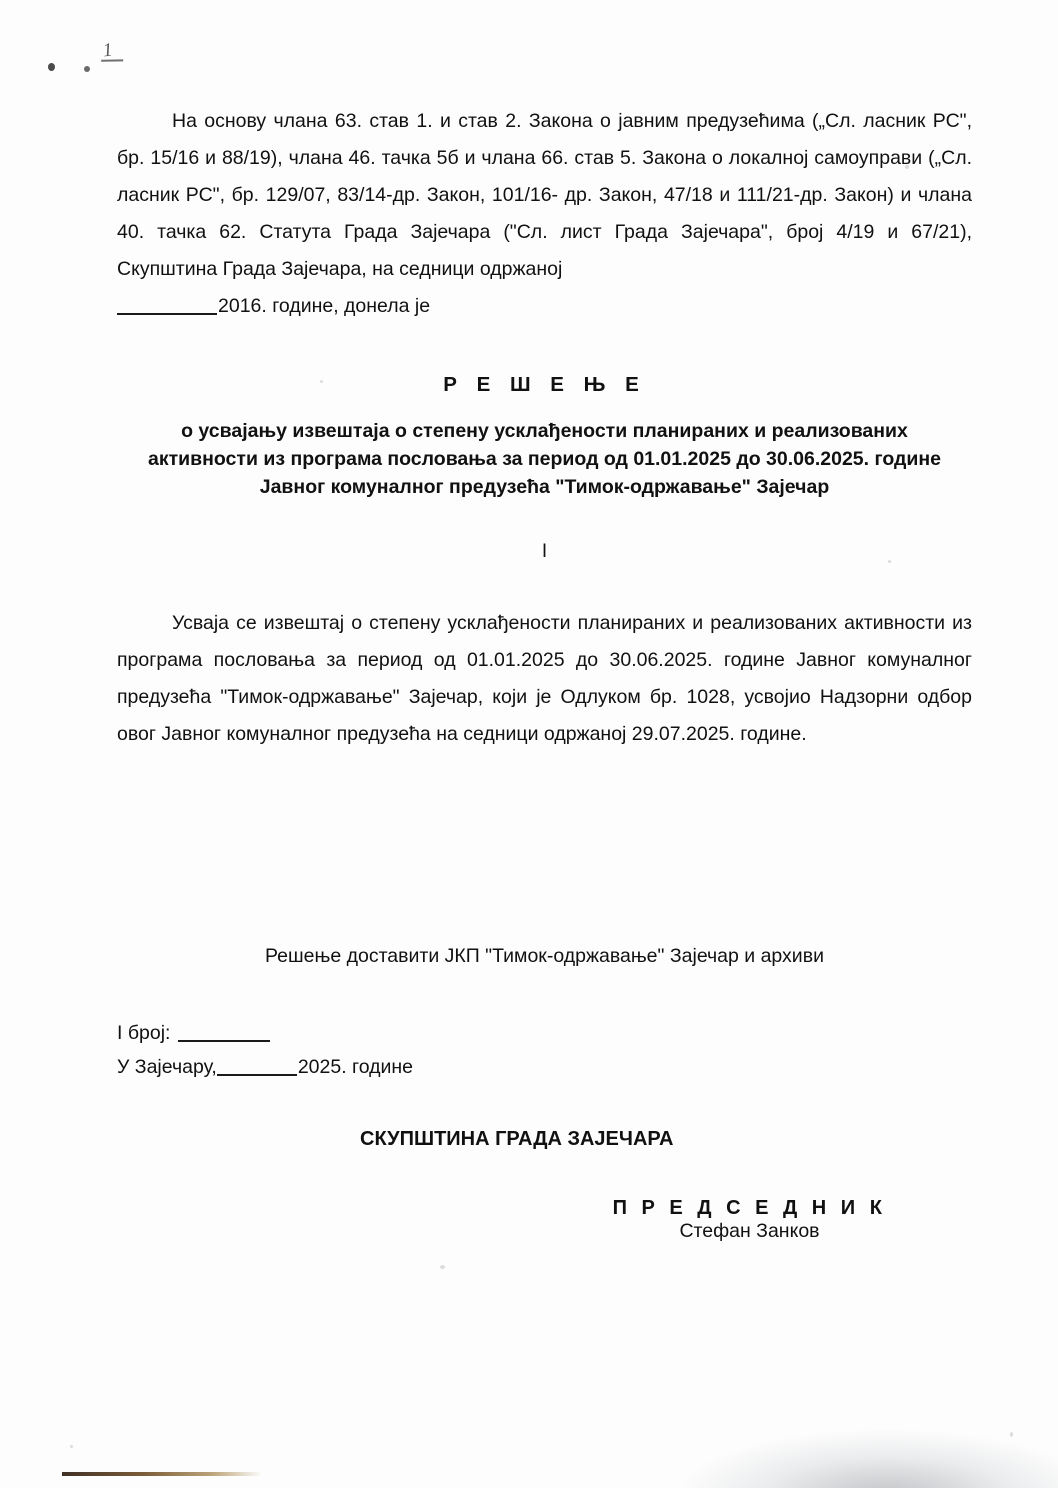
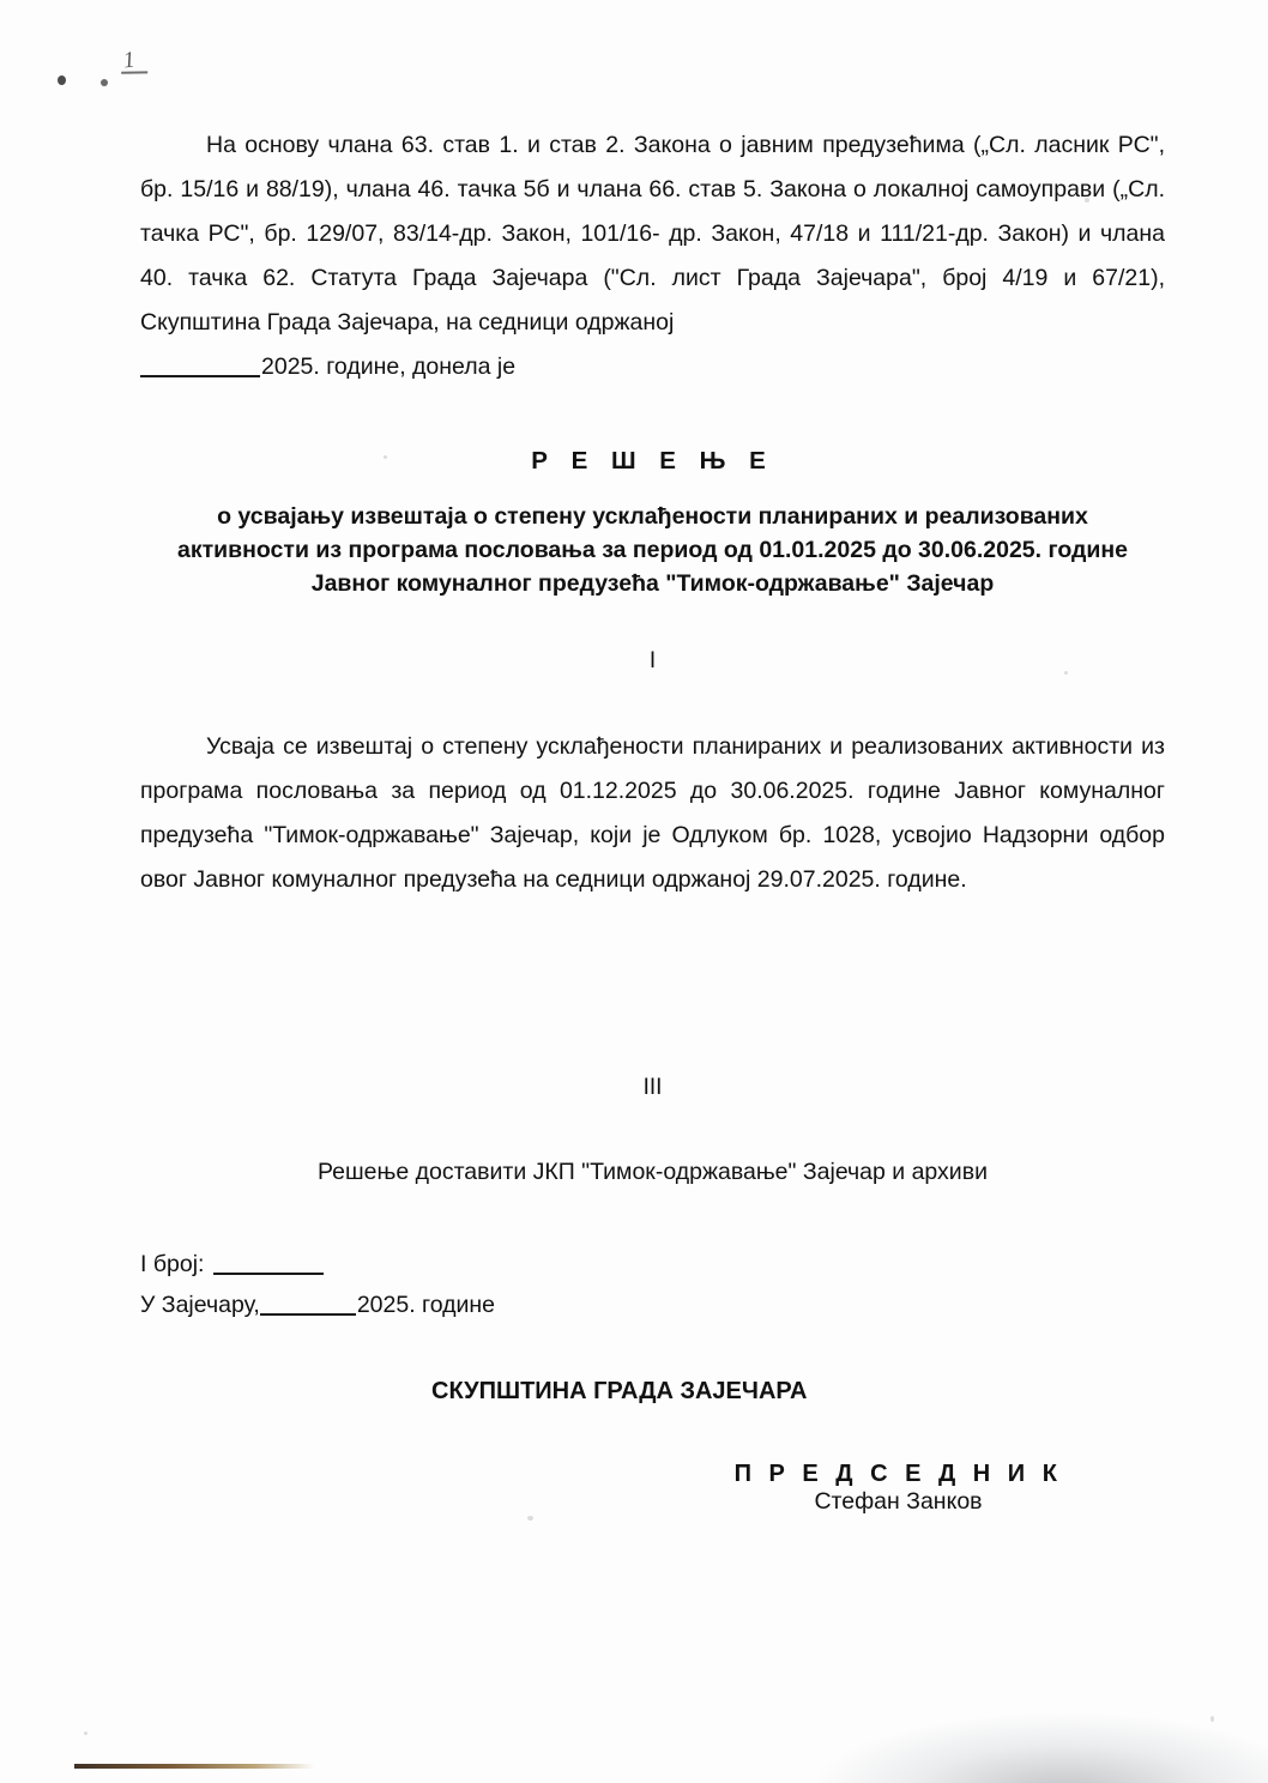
- На основу члана 63. став 1. и став 2. Закона о јавним предузећима („Сл. ласник РС", бр. 15/16 и 88/19), члана 46. тачка 5б и члана 66. став 5. Закона о локалној самоуправи („Сл. ласник РС", бр. 129/07, 83/14-др. Закон, 101/16- др. Закон, 47/18 и 111/21-др. Закон) и члана 40. тачка 62. Статута Града Зајечара ("Сл. лист Града Зајечара", број 4/19 и 67/21), Скупштина Града Зајечара, на седници одржаној
+ На основу члана 63. став 1. и став 2. Закона о јавним предузећима („Сл. ласник РС", бр. 15/16 и 88/19), члана 46. тачка 5б и члана 66. став 5. Закона о локалној самоуправи („Сл. тачка РС", бр. 129/07, 83/14-др. Закон, 101/16- др. Закон, 47/18 и 111/21-др. Закон) и члана 40. тачка 62. Статута Града Зајечара ("Сл. лист Града Зајечара", број 4/19 и 67/21), Скупштина Града Зајечара, на седници одржаној
- 2016. године, донела је
+ 2025. године, донела је
  Р Е Ш Е Њ Е
  о усвајању извештаја о степену усклађености планираних и реализованих активности из програма пословања за период од 01.01.2025 до 30.06.2025. године Јавног комуналног предузећа "Тимок-одржавање" Зајечар
  I
- Усваја се извештај о степену усклађености планираних и реализованих активности из програма пословања за период од 01.01.2025 до 30.06.2025. године Јавног комуналног предузећа "Тимок-одржавање" Зајечар, који је Одлуком бр. 1028, усвојио Надзорни одбор овог Јавног комуналног предузећа на седници одржаној 29.07.2025. године.
+ Усваја се извештај о степену усклађености планираних и реализованих активности из програма пословања за период од 01.12.2025 до 30.06.2025. године Јавног комуналног предузећа "Тимок-одржавање" Зајечар, који је Одлуком бр. 1028, усвојио Надзорни одбор овог Јавног комуналног предузећа на седници одржаној 29.07.2025. године.
+ III
  Решење доставити ЈКП "Тимок-одржавање" Зајечар и архиви
  I број:
  У Зајечару, 2025. године
  СКУПШТИНА ГРАДА ЗАЈЕЧАРА
  П Р Е Д С Е Д Н И К
  Стефан Занков
